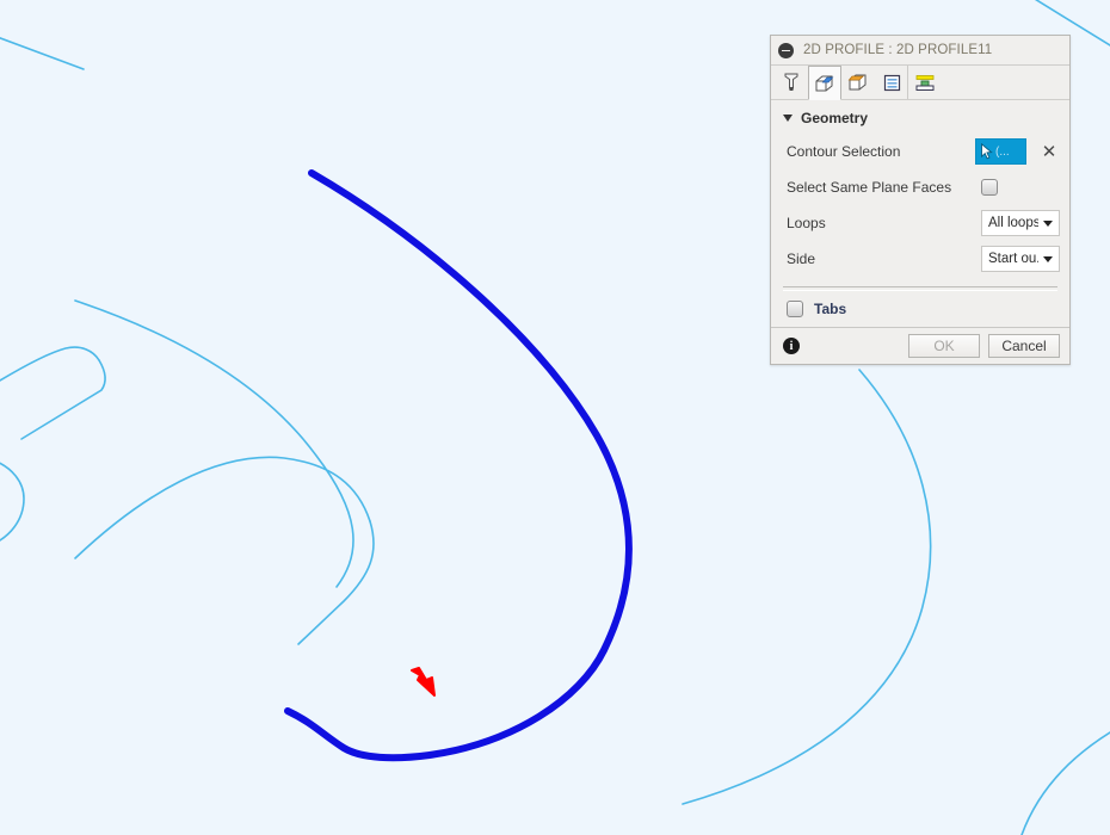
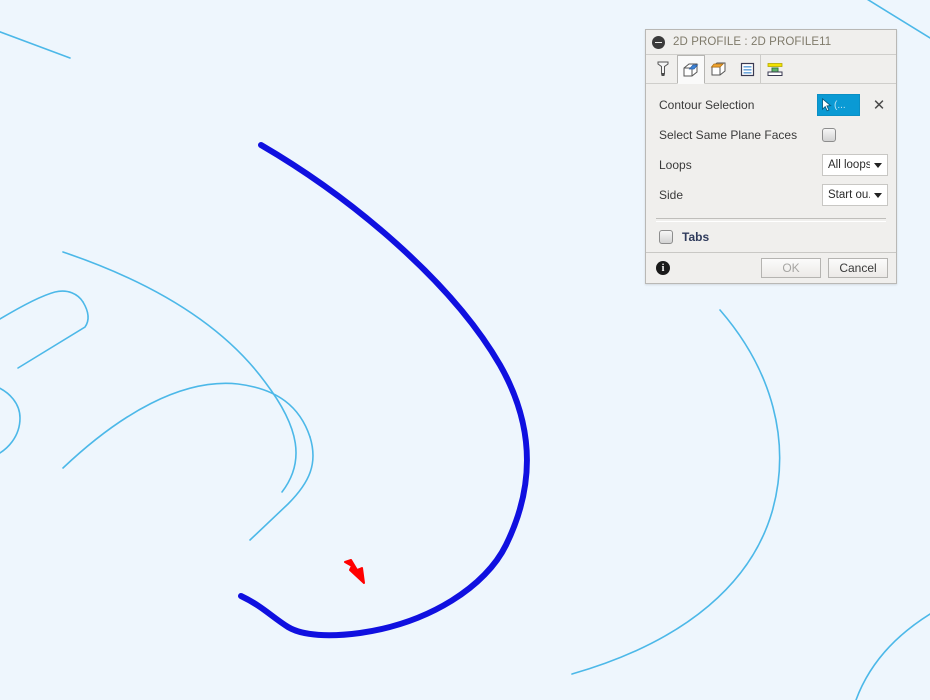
  2D PROFILE : 2D PROFILE11
- Geometry
  Contour Selection
  (...
  ✕
  Select Same Plane Faces
  Loops
  All loops
  Side
  Start ou.
  Tabs
  i
  OK
  Cancel
